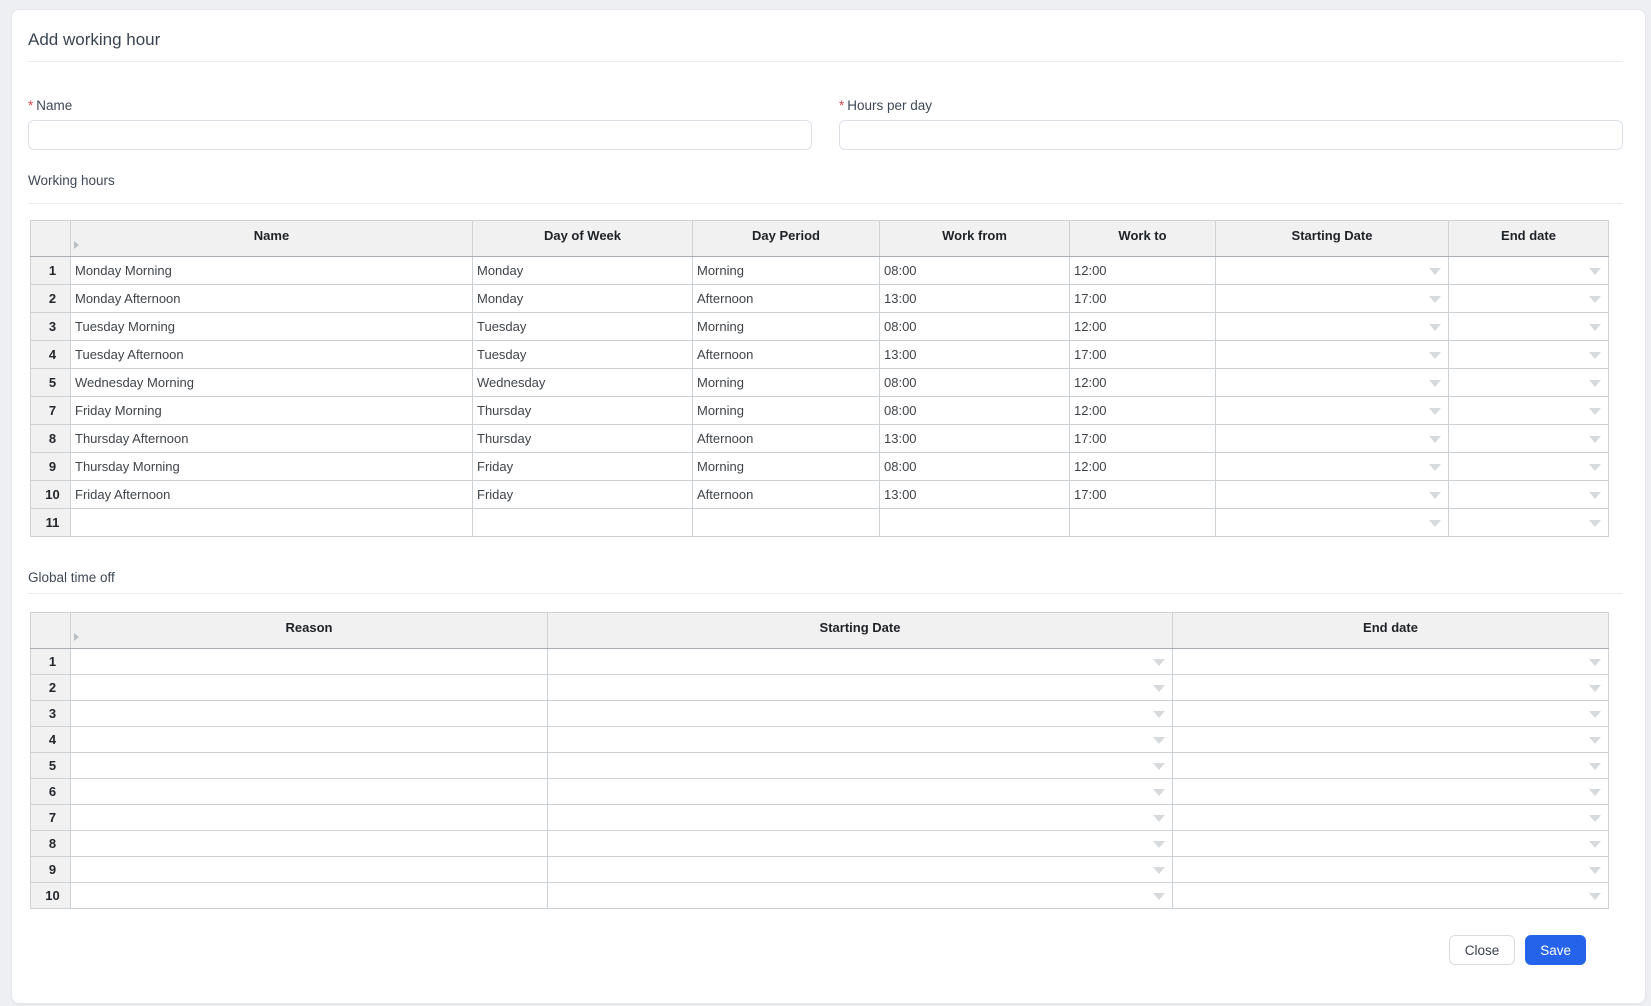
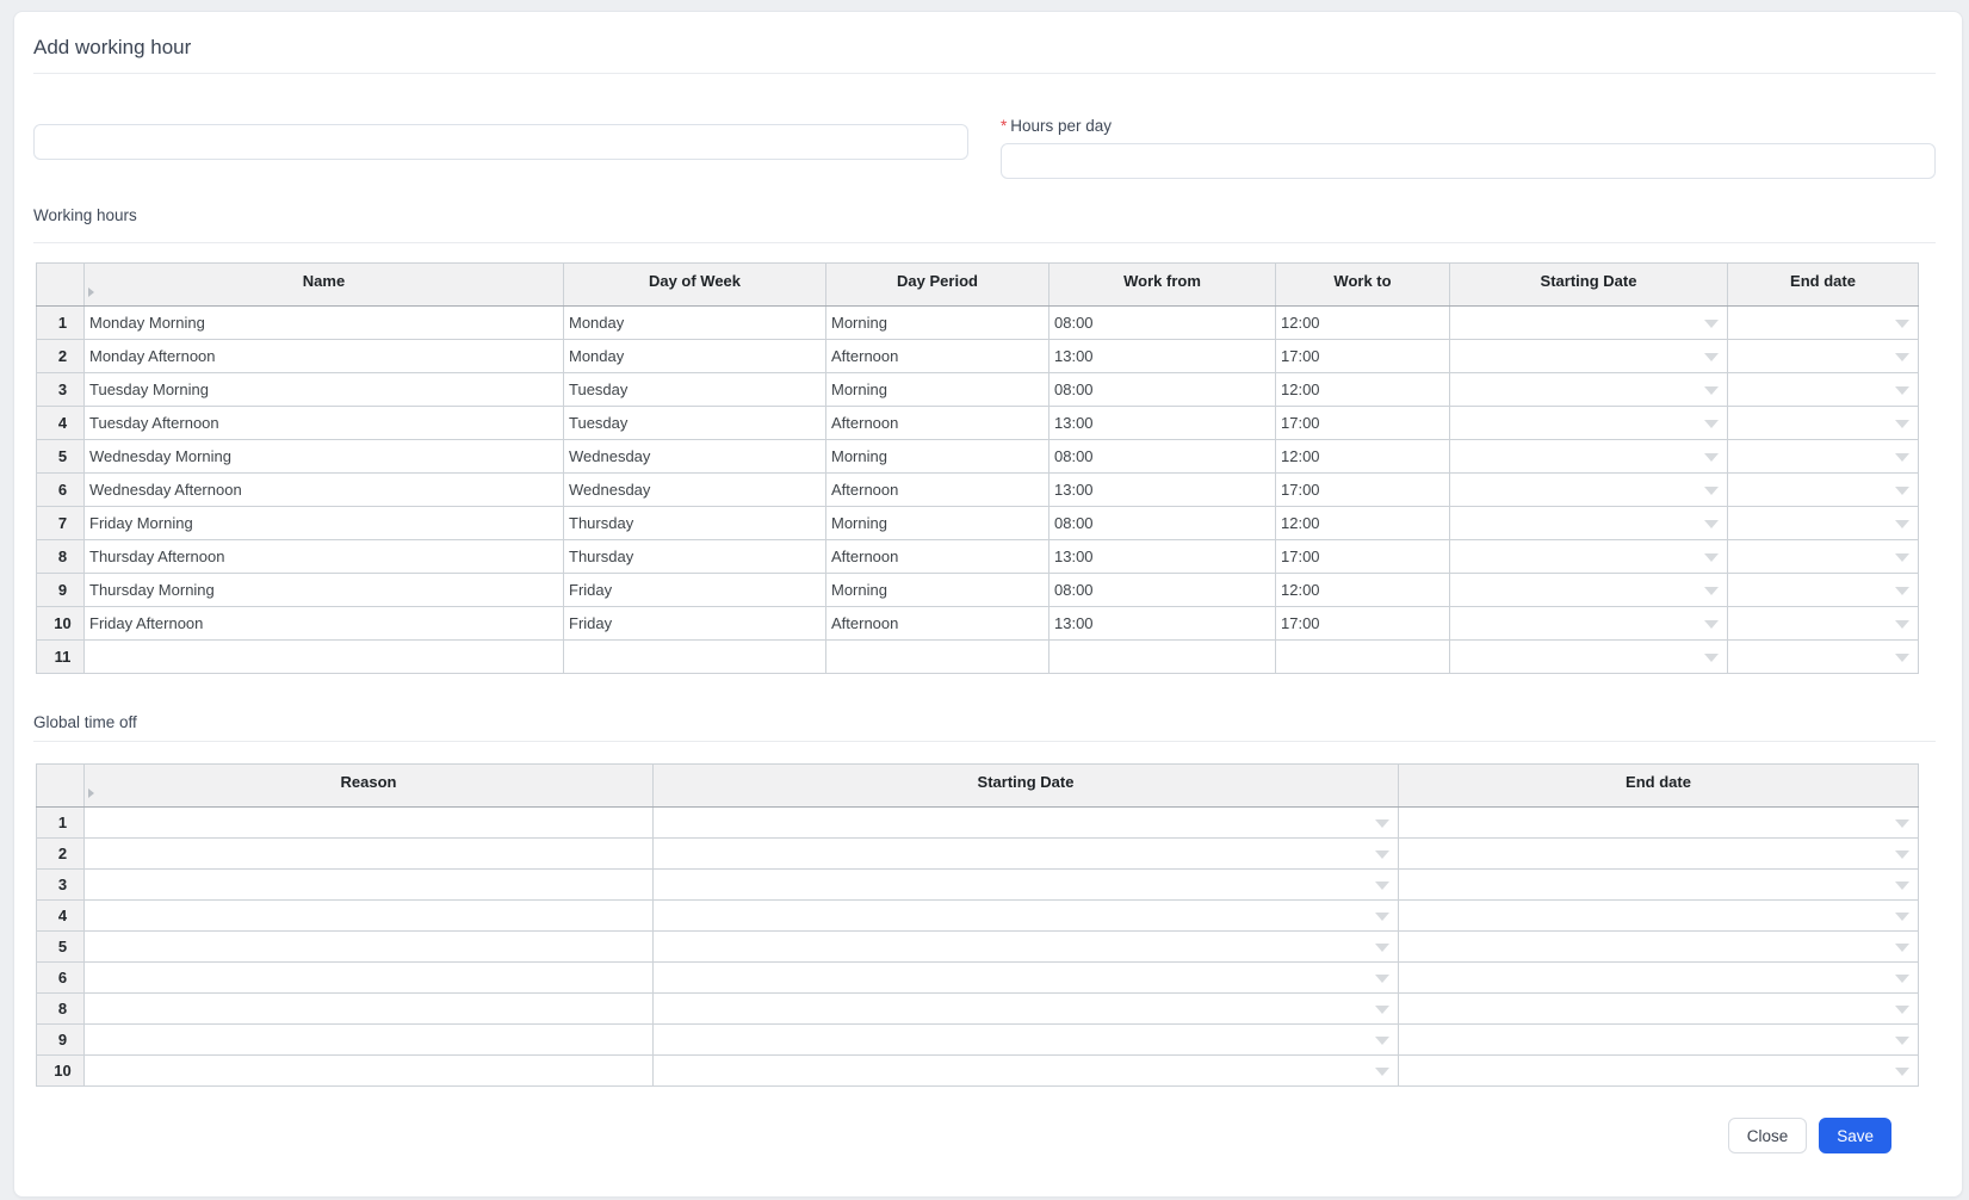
  Add working hour
- * Name
  * Hours per day
  Working hours
  	Name	Day of Week	Day Period	Work from	Work to	Starting Date	End date
  1	Monday Morning	Monday	Morning	08:00	12:00
  2	Monday Afternoon	Monday	Afternoon	13:00	17:00
  3	Tuesday Morning	Tuesday	Morning	08:00	12:00
  4	Tuesday Afternoon	Tuesday	Afternoon	13:00	17:00
  5	Wednesday Morning	Wednesday	Morning	08:00	12:00
+ 6	Wednesday Afternoon	Wednesday	Afternoon	13:00	17:00
  7	Friday Morning	Thursday	Morning	08:00	12:00
  8	Thursday Afternoon	Thursday	Afternoon	13:00	17:00
  9	Thursday Morning	Friday	Morning	08:00	12:00
  10	Friday Afternoon	Friday	Afternoon	13:00	17:00
  11
  Global time off
  	Reason	Starting Date	End date
  1
  2
  3
  4
  5
  6
- 7
  8
  9
  10
  Close
  Save
